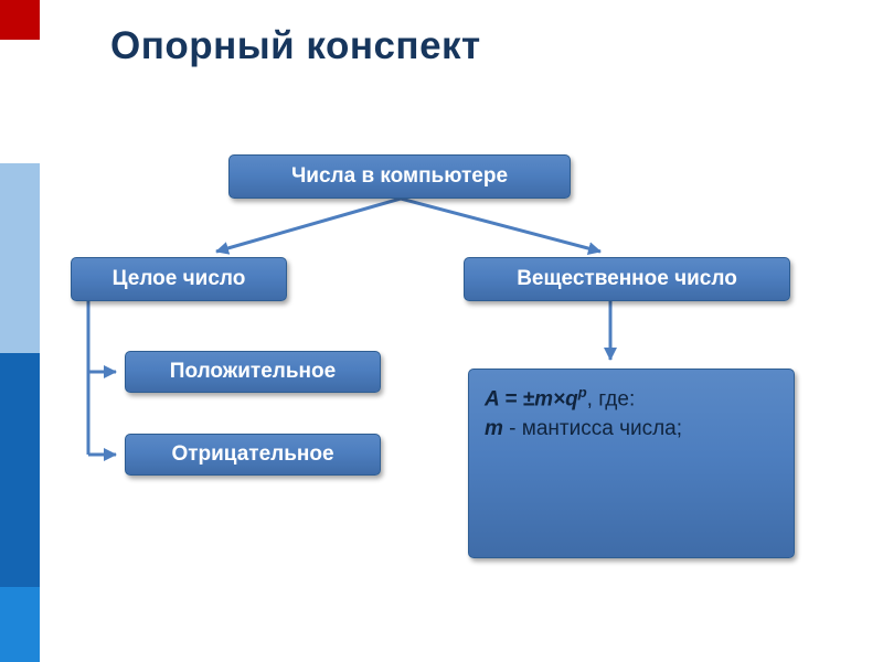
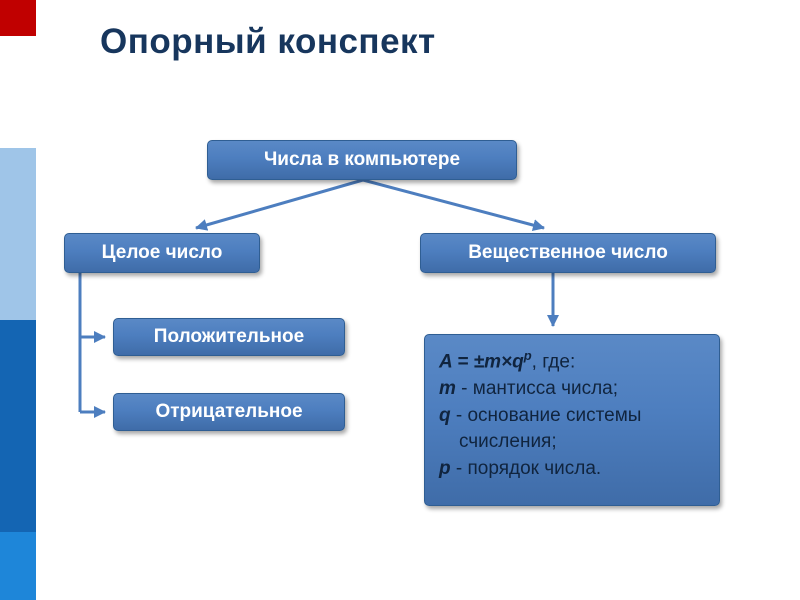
  Опорный конспект
  Числа в компьютере
  Целое число
  Вещественное число
  Положительное
  Отрицательное
  A = ±m×qp, где:
  m - мантисса числа;
+ q - основание системы счисления;
+ p - порядок числа.
